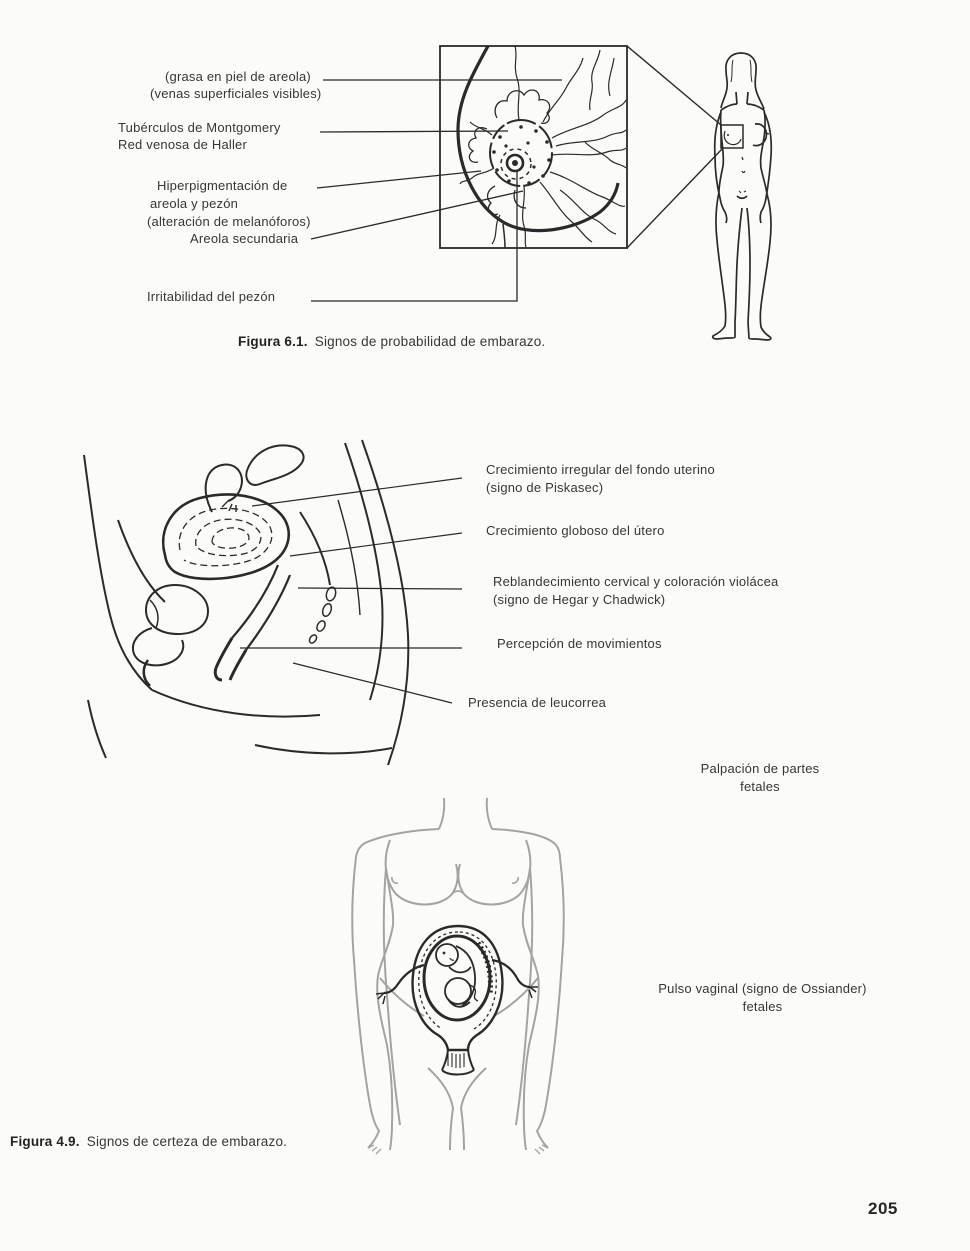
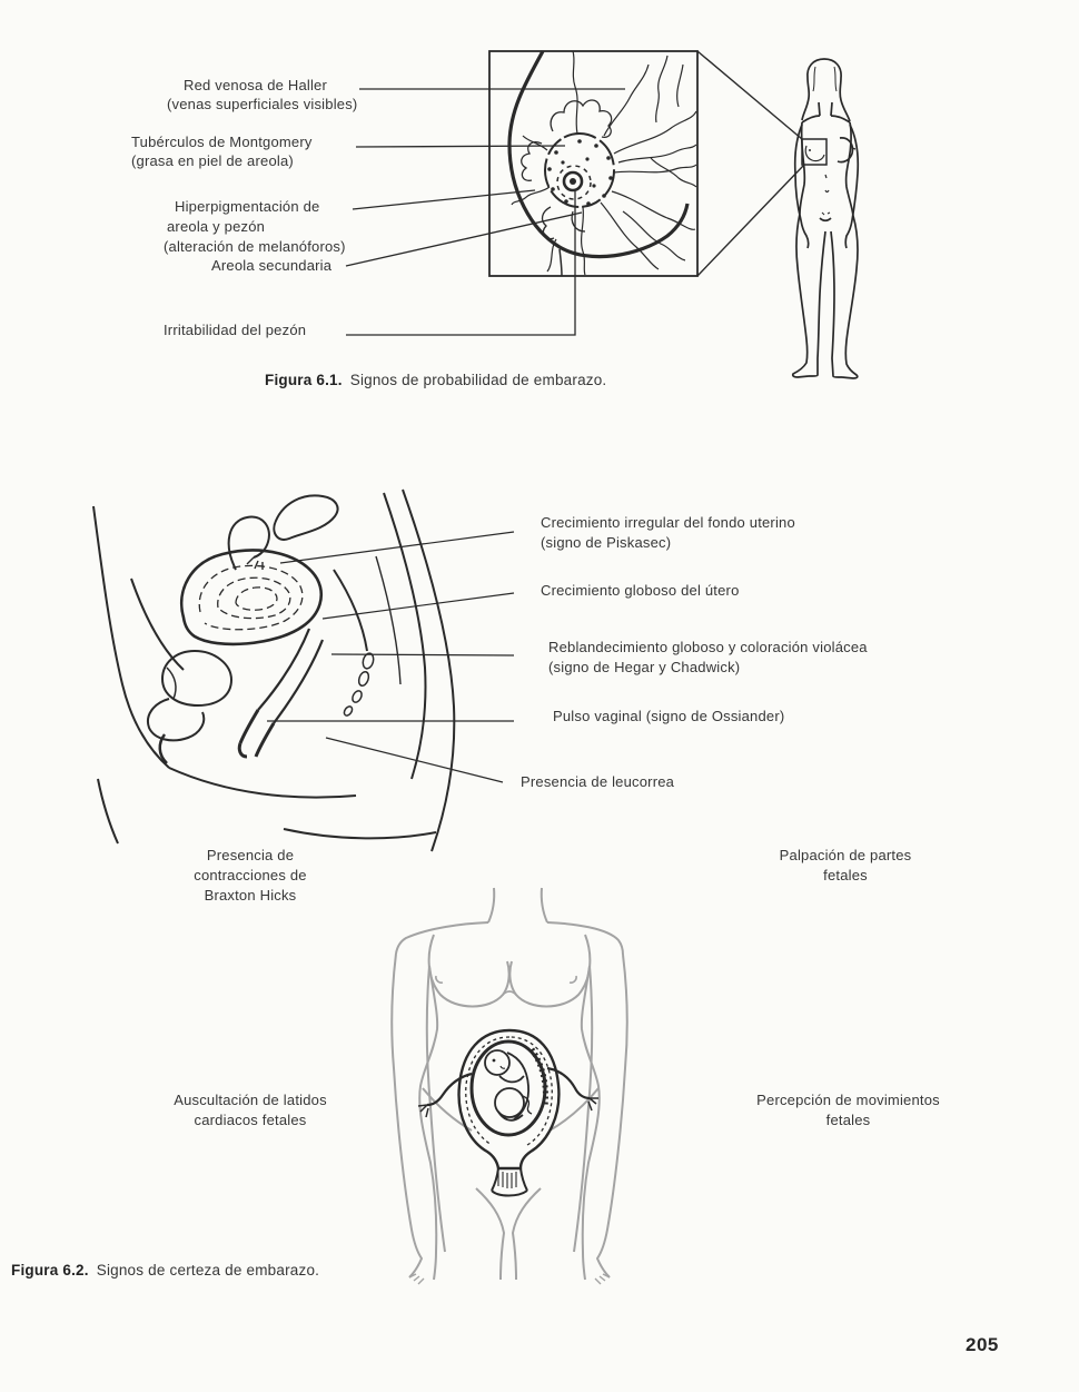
- (grasa en piel de areola)
+ Red venosa de Haller
  (venas superficiales visibles)
  Tubérculos de Montgomery
- Red venosa de Haller
+ (grasa en piel de areola)
  Hiperpigmentación de
  areola y pezón
  (alteración de melanóforos)
  Areola secundaria
  Irritabilidad del pezón
  Figura 6.1. Signos de probabilidad de embarazo.
  Crecimiento irregular del fondo uterino
  (signo de Piskasec)
  Crecimiento globoso del útero
- Reblandecimiento cervical y coloración violácea
+ Reblandecimiento globoso y coloración violácea
  (signo de Hegar y Chadwick)
- Percepción de movimientos
+ Pulso vaginal (signo de Ossiander)
  Presencia de leucorrea
+ Presencia de
+ contracciones de
+ Braxton Hicks
  Palpación de partes
  fetales
+ Auscultación de latidos
+ cardiacos fetales
- Pulso vaginal (signo de Ossiander)
+ Percepción de movimientos
  fetales
- Figura 4.9. Signos de certeza de embarazo.
+ Figura 6.2. Signos de certeza de embarazo.
  205
